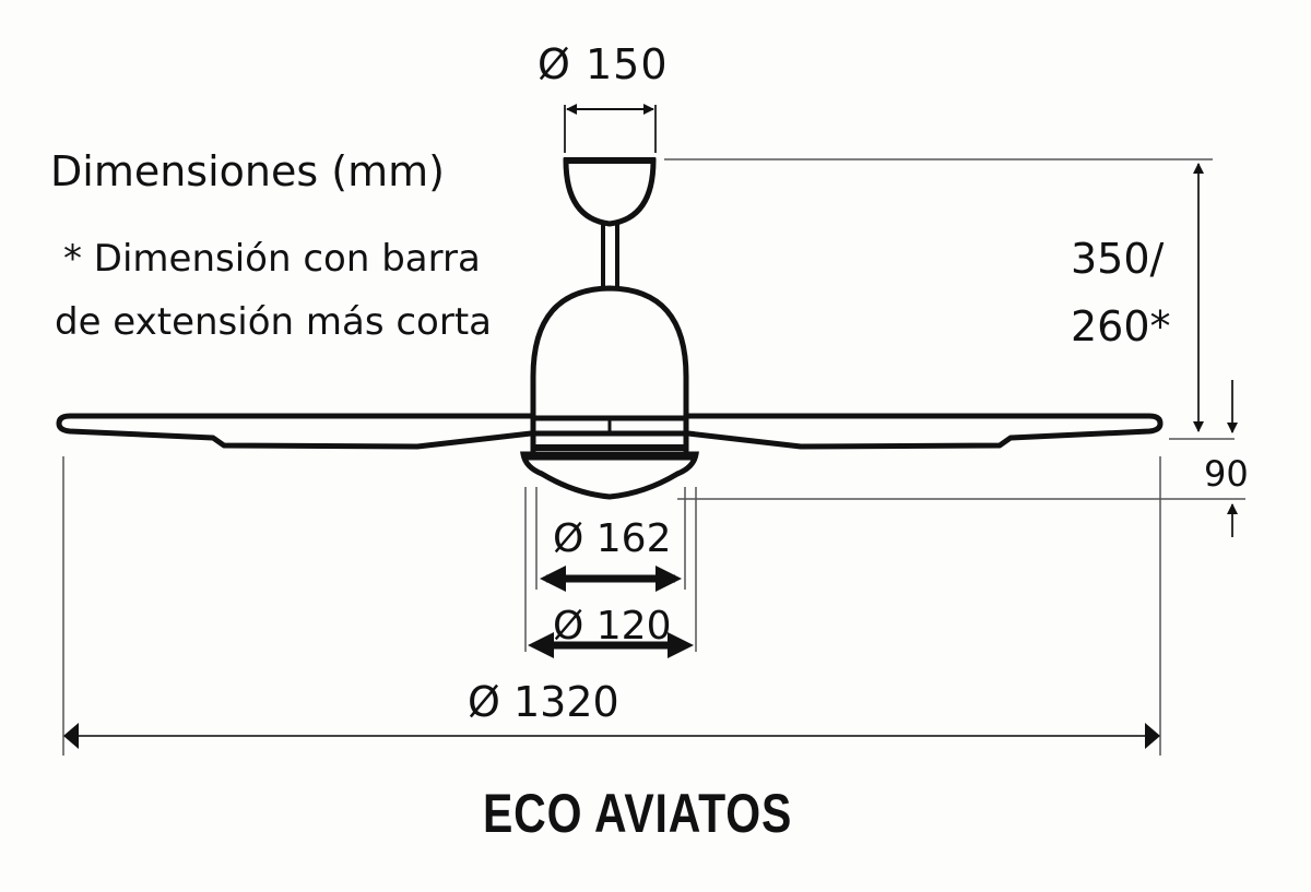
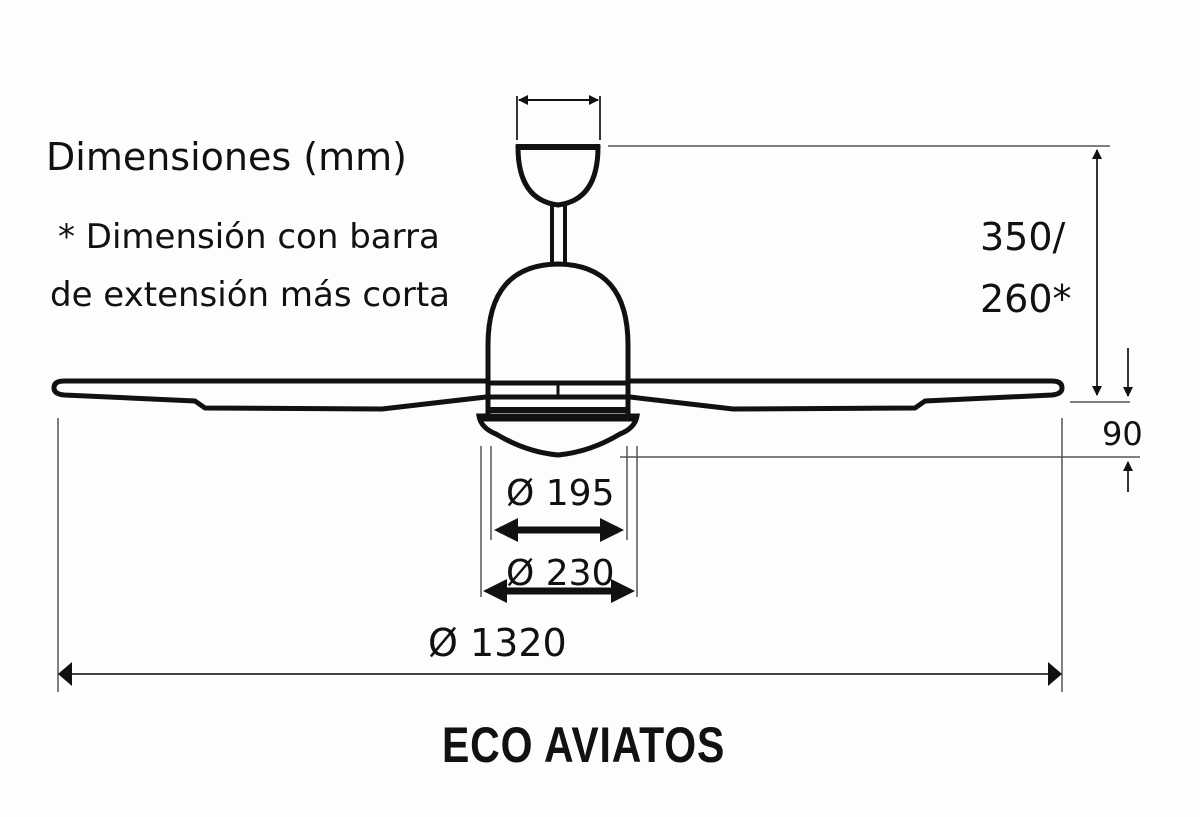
  Dimensiones (mm)
  * Dimensión con barra
  de extensión más corta
- Ø 150
  350/
  260*
  90
- Ø 162
+ Ø 195
- Ø 120
+ Ø 230
  Ø 1320
  ECO AVIATOS
